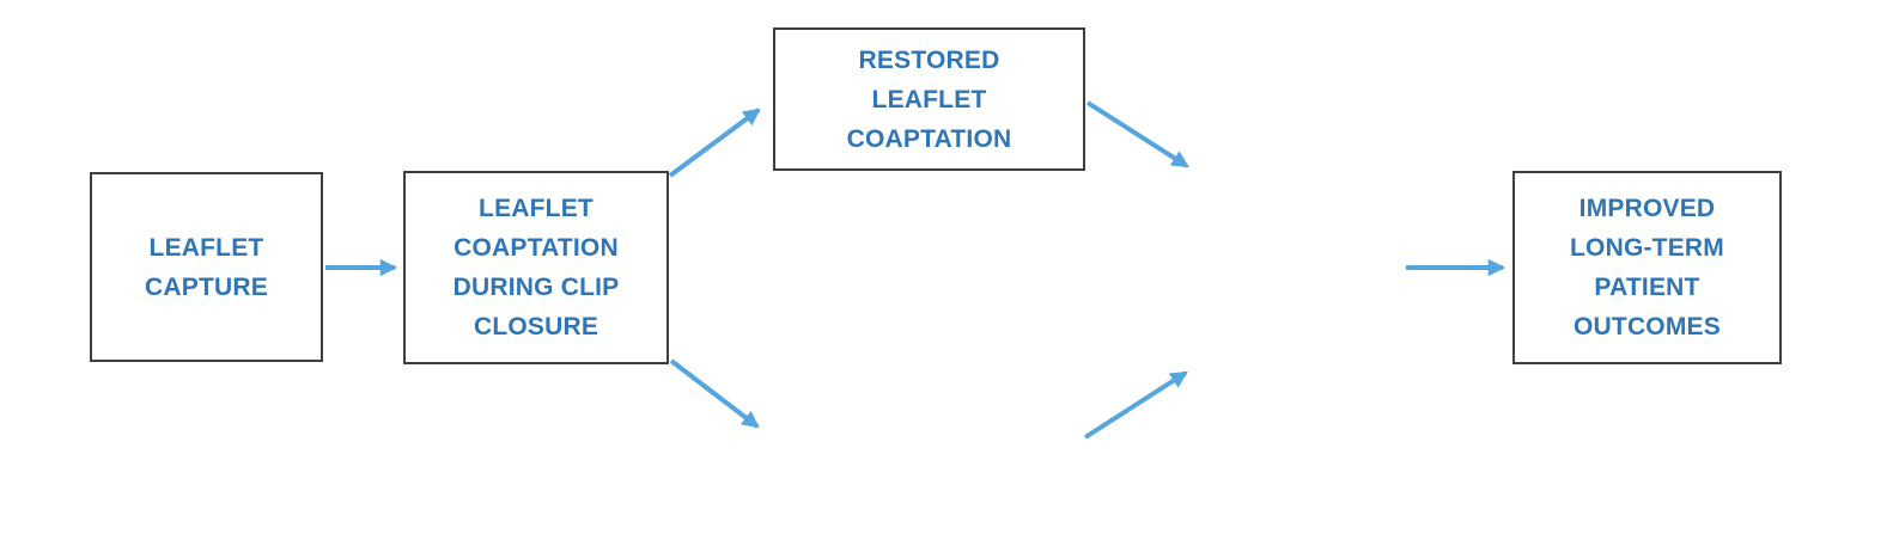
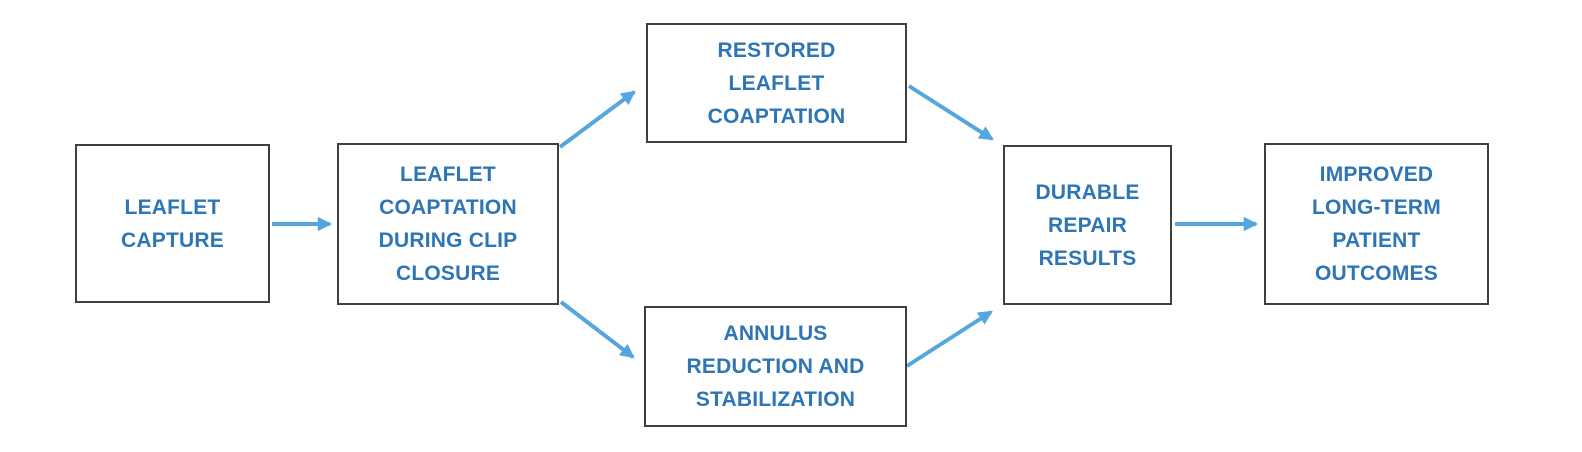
  LEAFLET
  CAPTURE
  LEAFLET
  COAPTATION
  DURING CLIP
  CLOSURE
  RESTORED
  LEAFLET
  COAPTATION
+ ANNULUS
+ REDUCTION AND
+ STABILIZATION
+ DURABLE
+ REPAIR
+ RESULTS
  IMPROVED
  LONG-TERM
  PATIENT
  OUTCOMES
